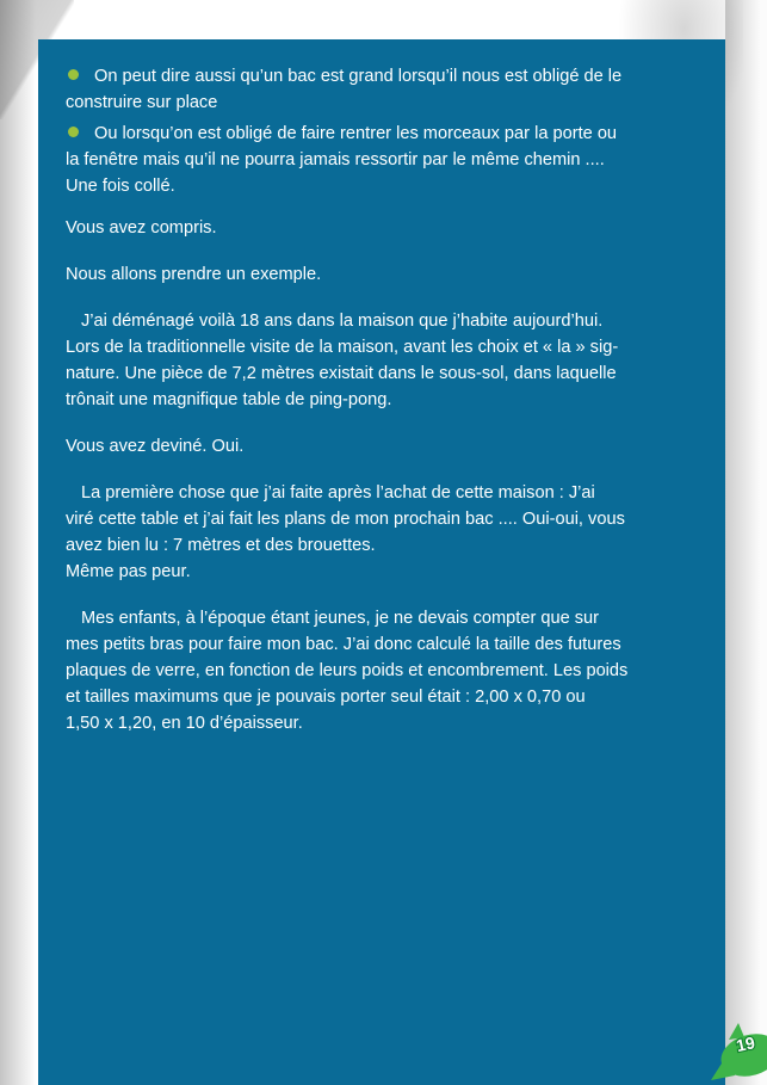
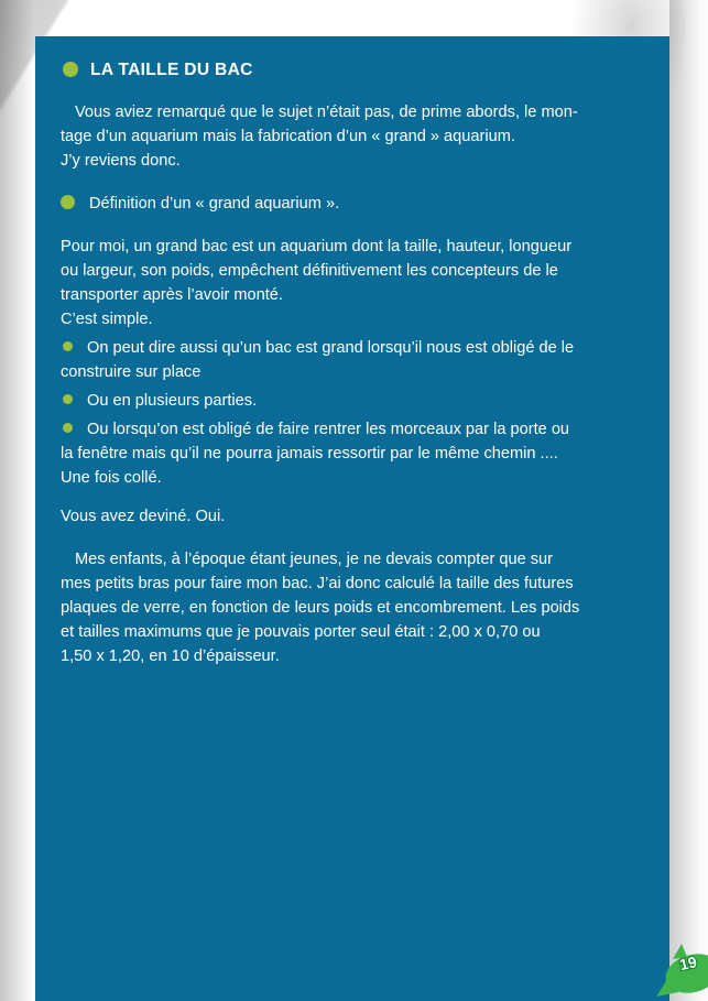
+ LA TAILLE DU BAC
+ Vous aviez remarqué que le sujet n’était pas, de prime abords, le mon-
+ tage d’un aquarium mais la fabrication d’un « grand » aquarium.
+ J’y reviens donc.
+ Définition d’un « grand aquarium ».
+ Pour moi, un grand bac est un aquarium dont la taille, hauteur, longueur
+ ou largeur, son poids, empêchent définitivement les concepteurs de le
+ transporter après l’avoir monté.
+ C’est simple.
  On peut dire aussi qu’un bac est grand lorsqu’il nous est obligé de le
  construire sur place
+ Ou en plusieurs parties.
  Ou lorsqu’on est obligé de faire rentrer les morceaux par la porte ou
  la fenêtre mais qu’il ne pourra jamais ressortir par le même chemin ....
  Une fois collé.
- Vous avez compris.
- Nous allons prendre un exemple.
- J’ai déménagé voilà 18 ans dans la maison que j’habite aujourd’hui.
- Lors de la traditionnelle visite de la maison, avant les choix et « la » sig-
- nature. Une pièce de 7,2 mètres existait dans le sous-sol, dans laquelle
- trônait une magnifique table de ping-pong.
  Vous avez deviné. Oui.
- La première chose que j’ai faite après l’achat de cette maison : J’ai
- viré cette table et j’ai fait les plans de mon prochain bac .... Oui-oui, vous
- avez bien lu : 7 mètres et des brouettes.
- Même pas peur.
  Mes enfants, à l’époque étant jeunes, je ne devais compter que sur
  mes petits bras pour faire mon bac. J’ai donc calculé la taille des futures
  plaques de verre, en fonction de leurs poids et encombrement. Les poids
  et tailles maximums que je pouvais porter seul était : 2,00 x 0,70 ou
  1,50 x 1,20, en 10 d’épaisseur.
